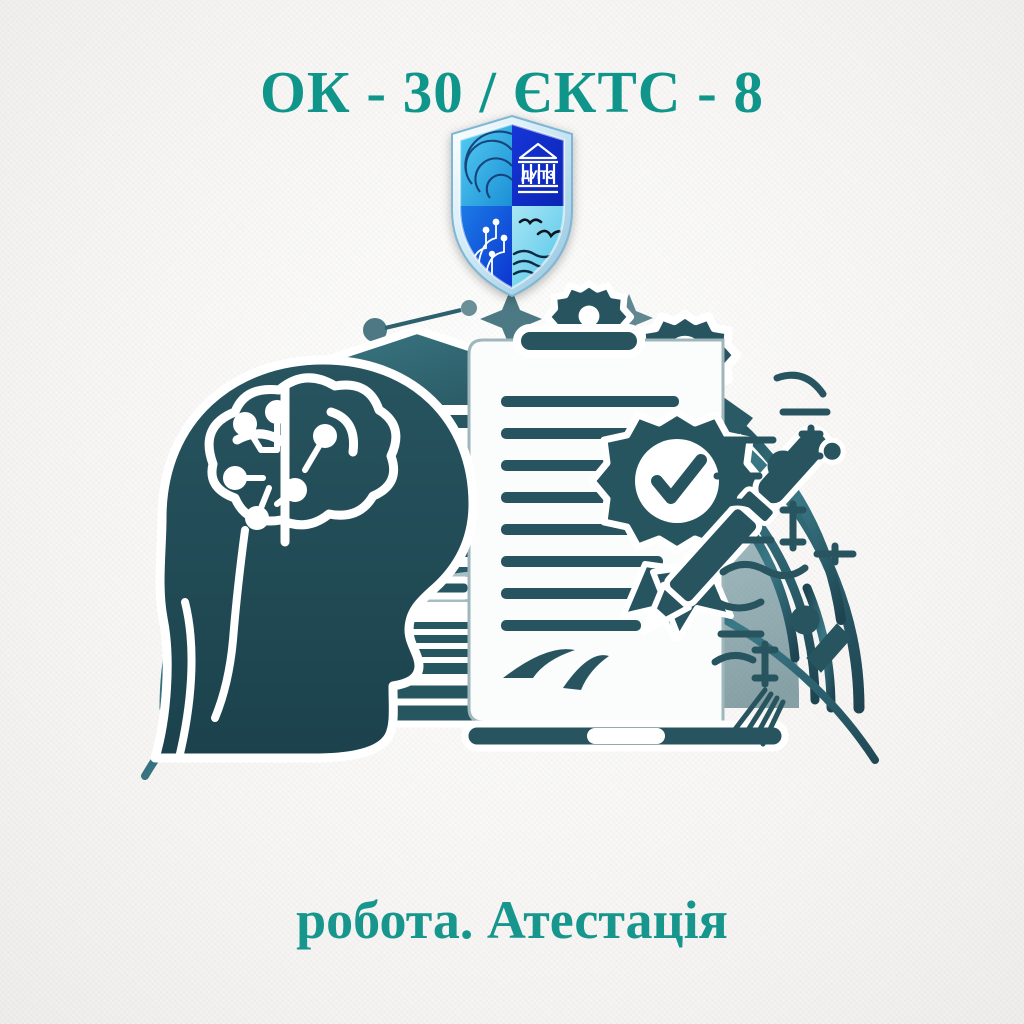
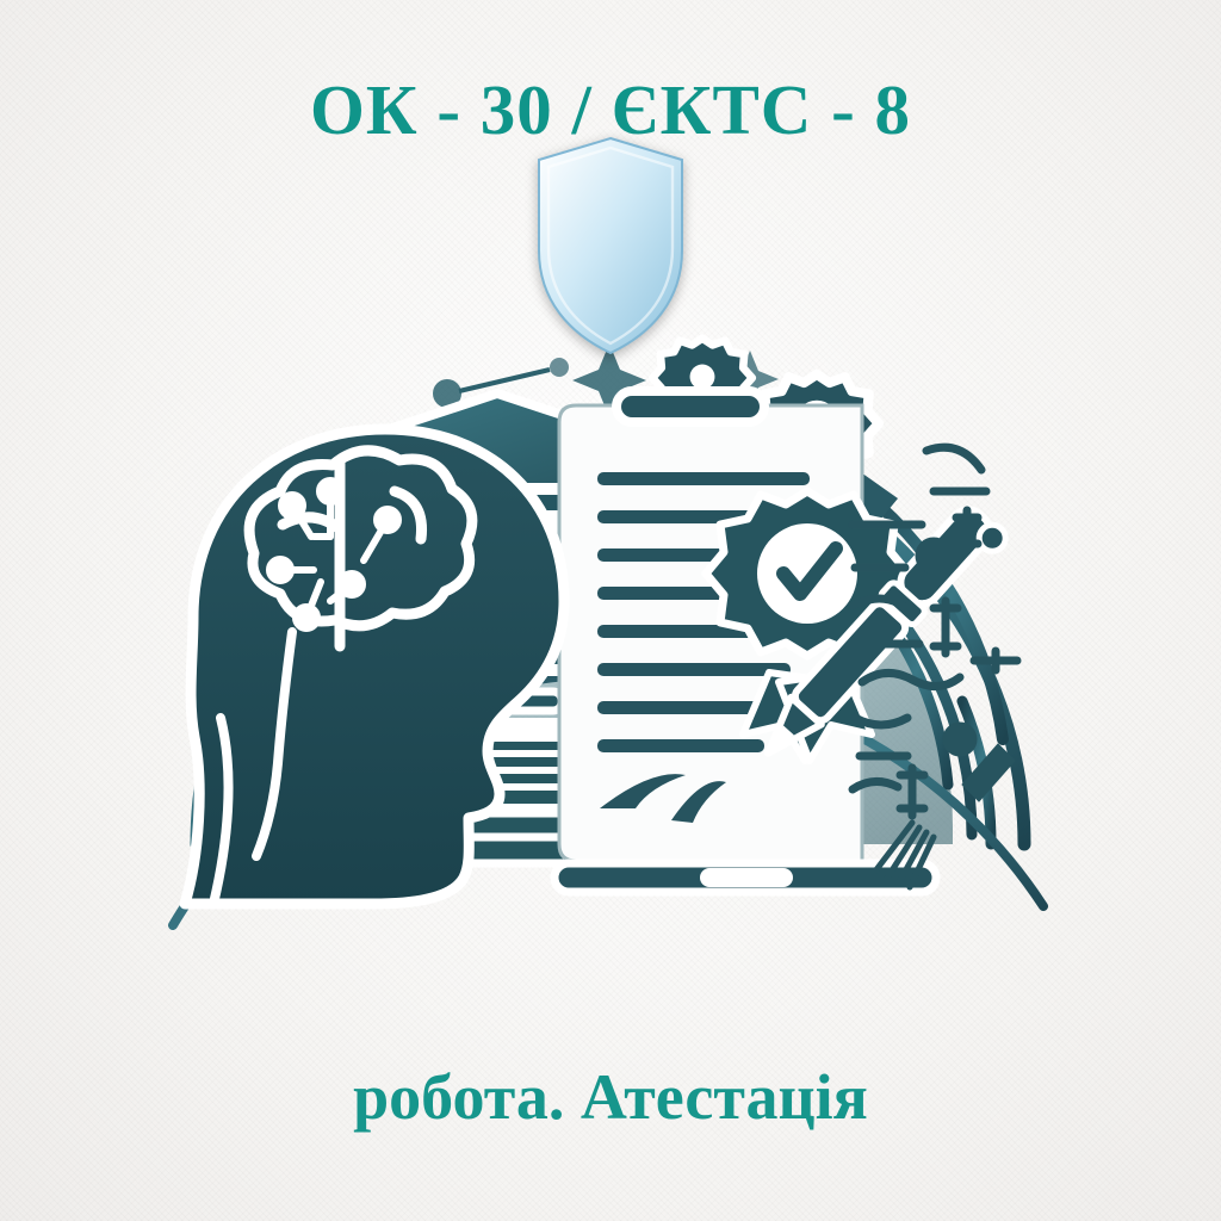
  ОК - 30 / ЄКТС - 8
- ДУІТЗ
  робота. Атестація
